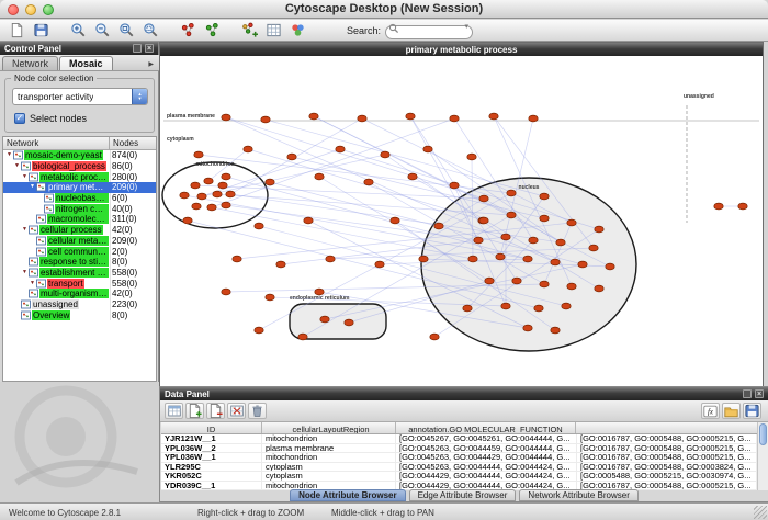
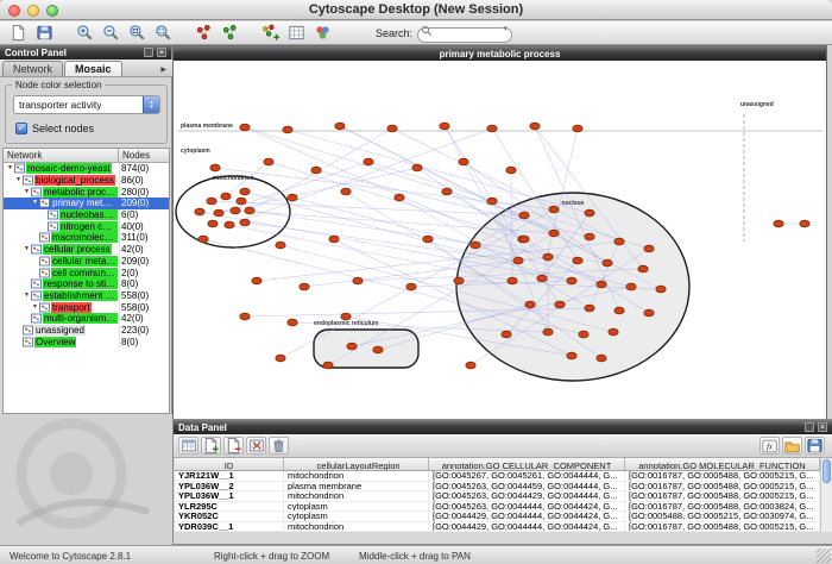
  Cytoscape Desktop (New Session)
  Search:
  Control Panel
  Network
  Mosaic
  Node color selection
  transporter activity
  ✓
  Select nodes
  Network
  Nodes
  mosaic-demo-yeast
  874(0)
  biological_process
  86(0)
  metabolic proces
  280(0)
  primary metabo
  209(0)
  nucleobase...
  6(0)
  40(0)
  macromolecule
  311(0)
  cellular process
  42(0)
  cellular metabo
  209(0)
  cell communica
  2(0)
  response to stimu
  8(0)
  establishment of l
  558(0)
  transport
  558(0)
  multi-organism pr
  42(0)
  unassigned
  223(0)
  Overview
  8(0)
  primary metabolic process
  Data Panel
  fx
  ID
  _cellularLayoutRegion
+ annotation.GO CELLULAR_COMPONENT
  annotation.GO MOLECULAR_FUNCTION
  YJR121W__1
  mitochondrion
  [GO:0045267, GO:0045261, GO:0044444, G...
  [GO:0016787, GO:0005488, GO:0005215, G...
  YPL036W__2
  plasma membrane
  [GO:0045263, GO:0044459, GO:0044444, G...
  [GO:0016787, GO:0005488, GO:0005215, G...
  YPL036W__1
  mitochondrion
  [GO:0045263, GO:0044429, GO:0044444, G...
  [GO:0016787, GO:0005488, GO:0005215, G...
  YLR295C
  cytoplasm
  [GO:0045263, GO:0044444, GO:0044424, G...
  [GO:0016787, GO:0005488, GO:0003824, G...
  YKR052C
  cytoplasm
  [GO:0044429, GO:0044444, GO:0044424, G...
  [GO:0005488, GO:0005215, GO:0030974, G...
  YDR039C__1
  mitochondrion
  [GO:0044429, GO:0044444, GO:0044424, G...
  [GO:0016787, GO:0005488, GO:0005215, G...
- Node Attribute Browser
- Edge Attribute Browser
- Network Attribute Browser
  Welcome to Cytoscape 2.8.1
  Right-click + drag to ZOOM
  Middle-click + drag to PAN
